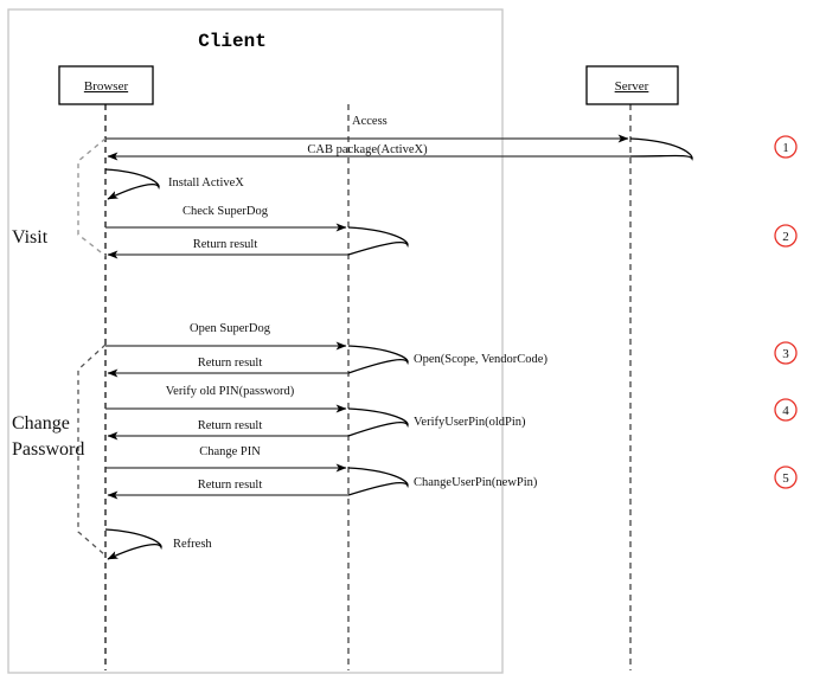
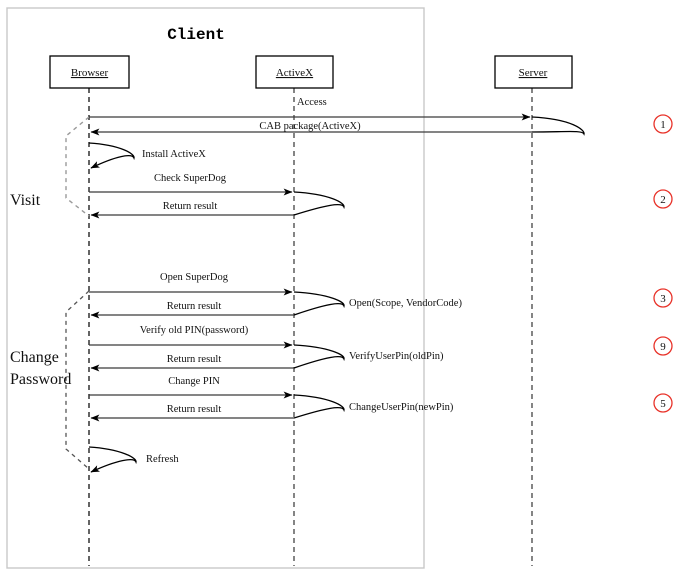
  Client
  Browser
+ ActiveX
  Server
  Visit
  Change
  Password
  Access
  CAB package(ActiveX)
  Install ActiveX
  Check SuperDog
  Return result
  Open SuperDog
  Return result
  Open(Scope, VendorCode)
  Verify old PIN(password)
  Return result
  VerifyUserPin(oldPin)
  Change PIN
  Return result
  ChangeUserPin(newPin)
  Refresh
  1
  2
  3
- 4
+ 9
  5
